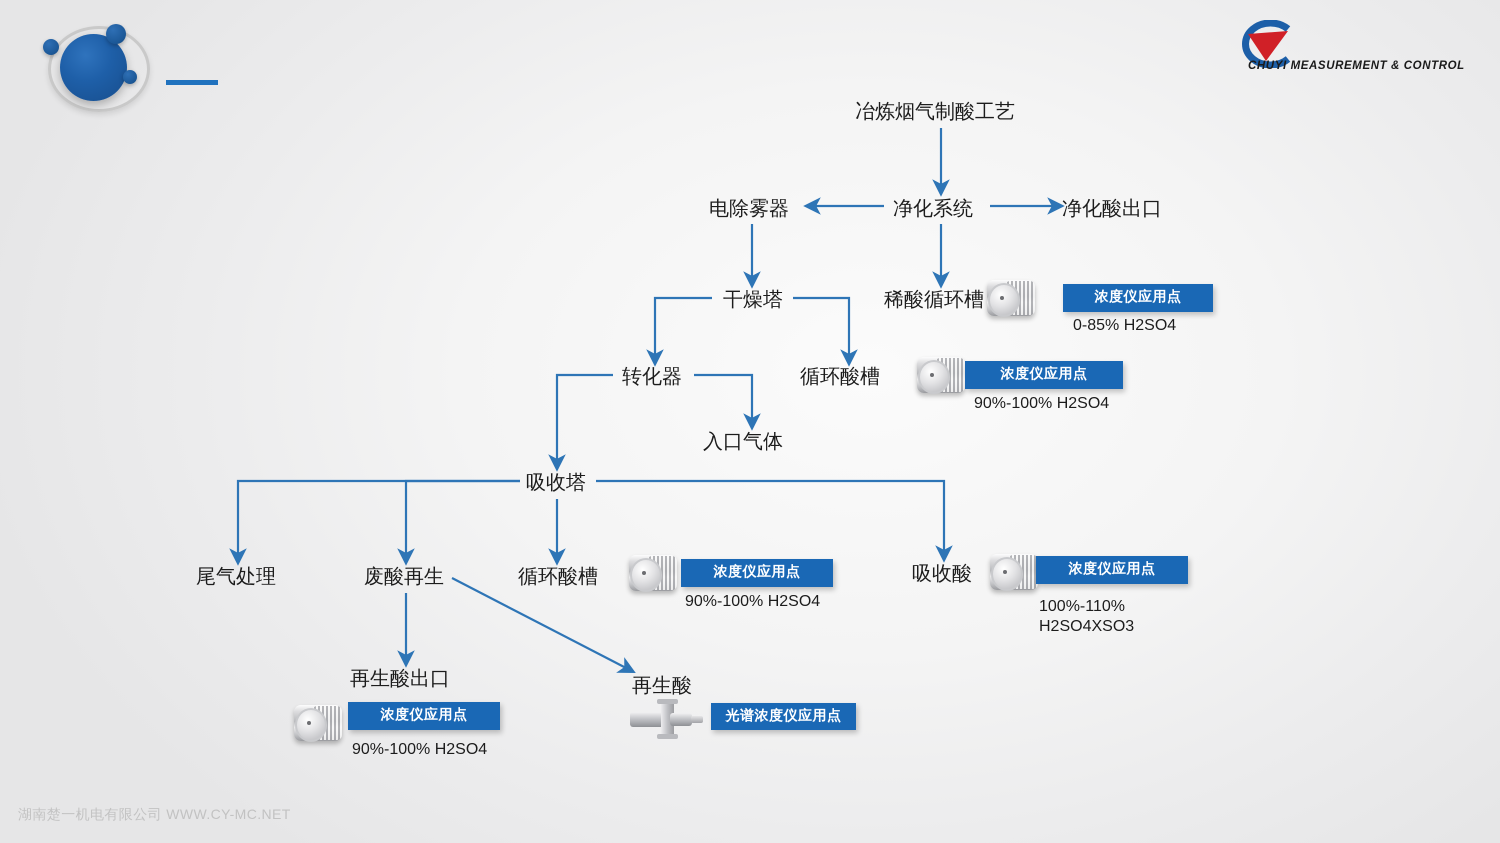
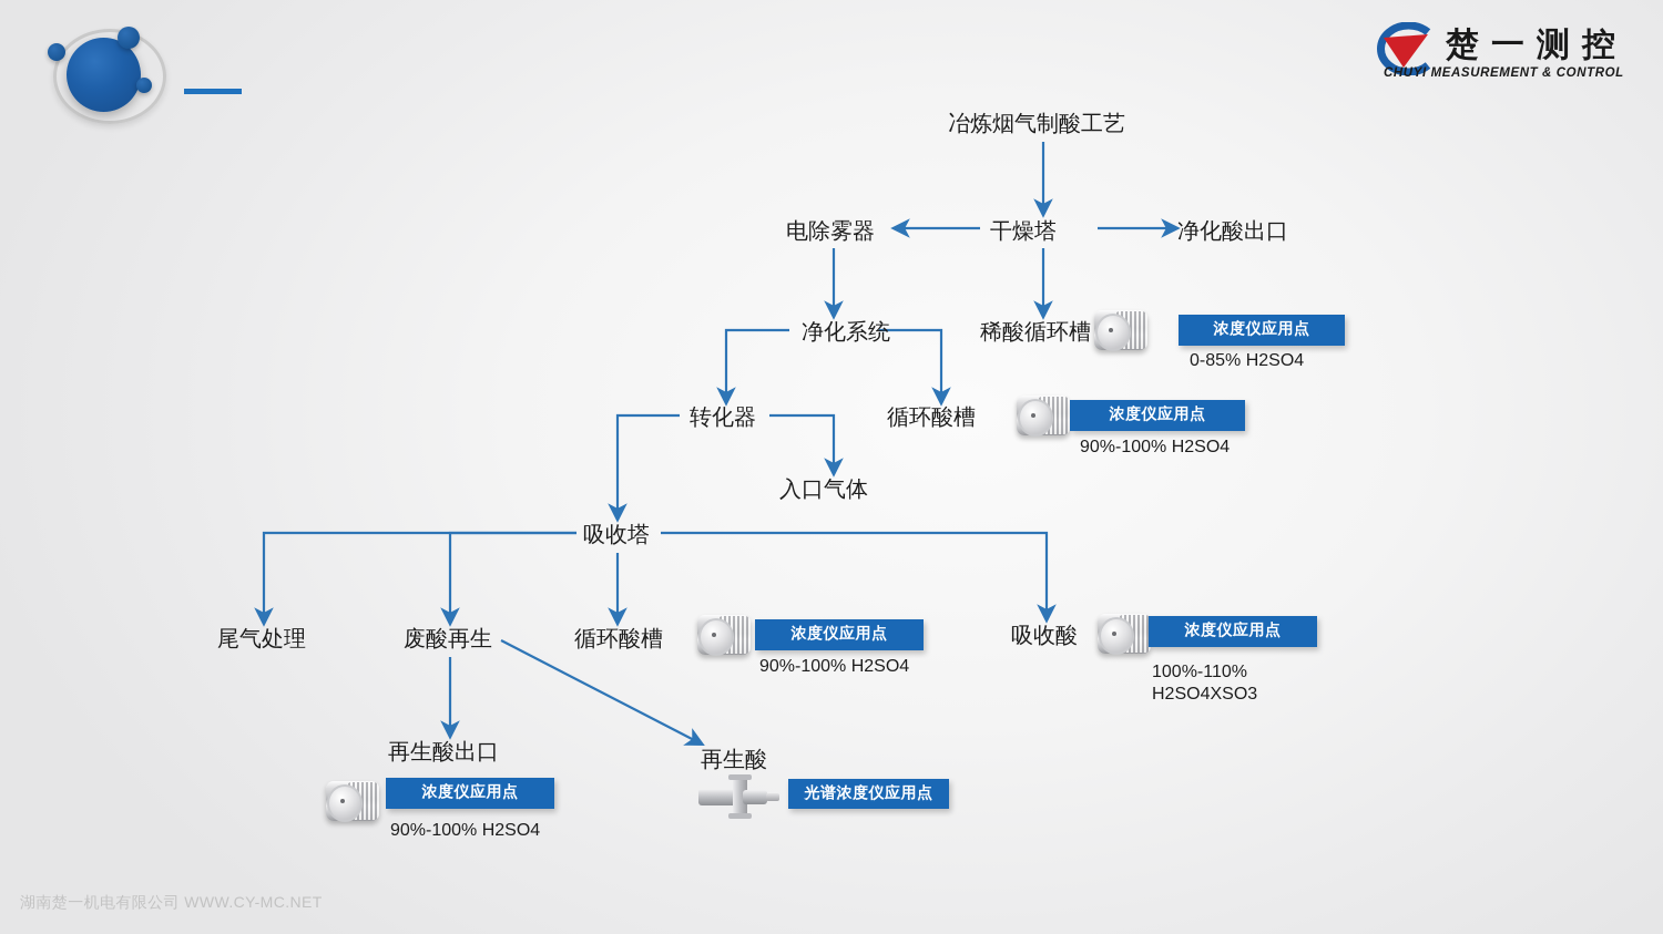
+ 楚一测控
  CHUYI MEASUREMENT & CONTROL
  冶炼烟气制酸工艺
- 净化系统
+ 干燥塔
  电除雾器
  净化酸出口
  稀酸循环槽
- 干燥塔
+ 净化系统
  转化器
  循环酸槽
  入口气体
  吸收塔
  尾气处理
  废酸再生
  循环酸槽
  吸收酸
  再生酸出口
  再生酸
  浓度仪应用点
  0-85% H2SO4
  浓度仪应用点
  90%-100% H2SO4
  浓度仪应用点
  90%-100% H2SO4
  浓度仪应用点
  100%-110%
  H2SO4XSO3
  浓度仪应用点
  90%-100% H2SO4
  光谱浓度仪应用点
  湖南楚一机电有限公司 WWW.CY-MC.NET
